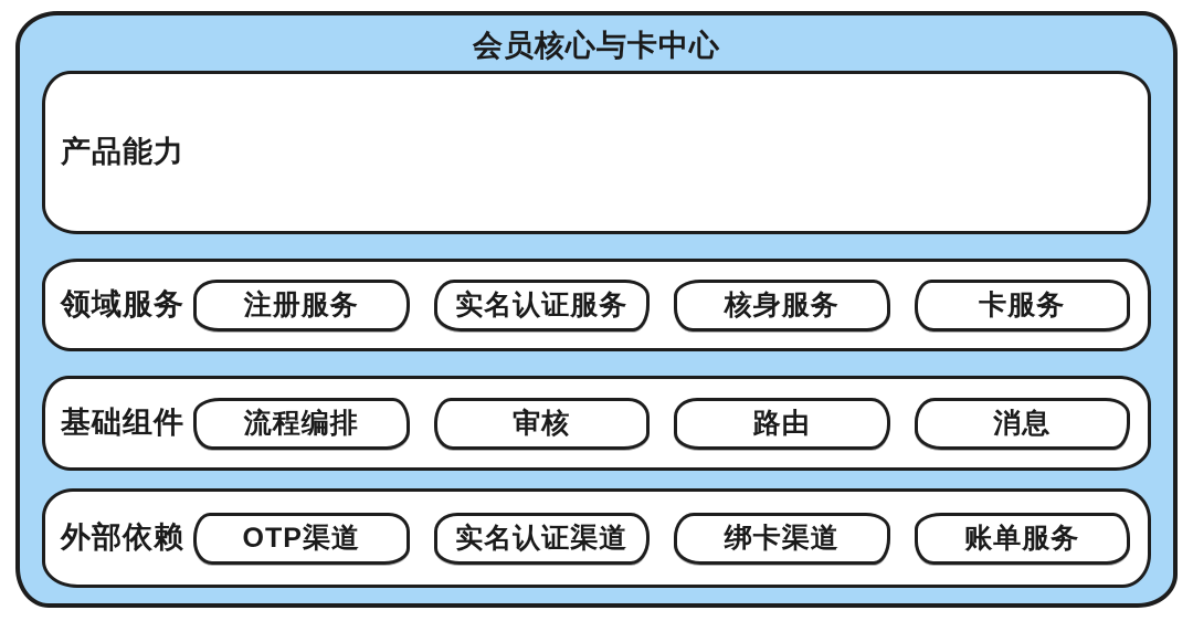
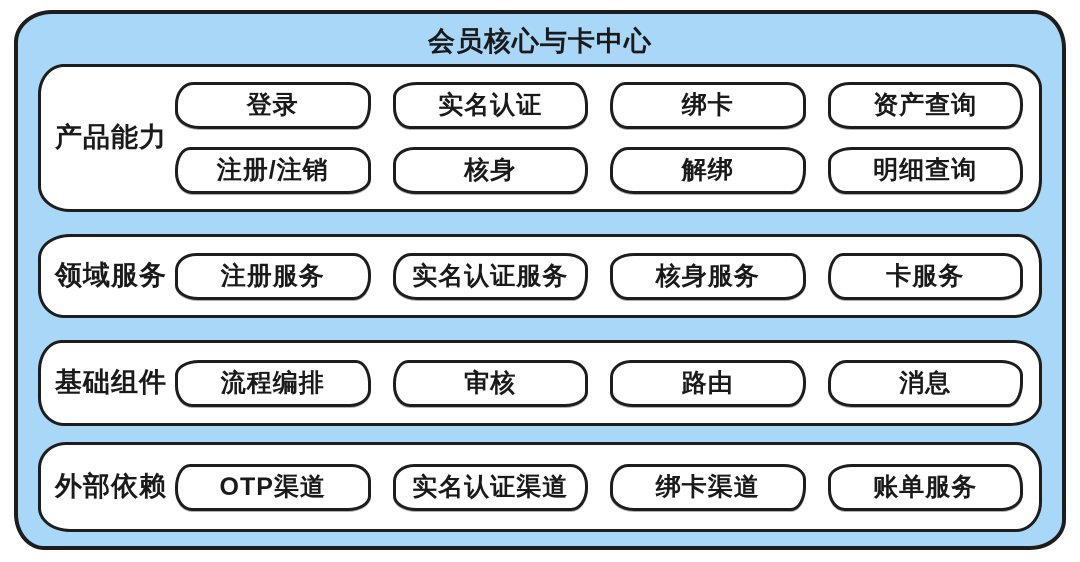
  会员核心与卡中心
  产品能力
+ 登录
+ 实名认证
+ 绑卡
+ 资产查询
+ 注册/注销
+ 核身
+ 解绑
+ 明细查询
  领域服务
  注册服务
  实名认证服务
  核身服务
  卡服务
  基础组件
  流程编排
  审核
  路由
  消息
  外部依赖
  OTP渠道
  实名认证渠道
  绑卡渠道
  账单服务
